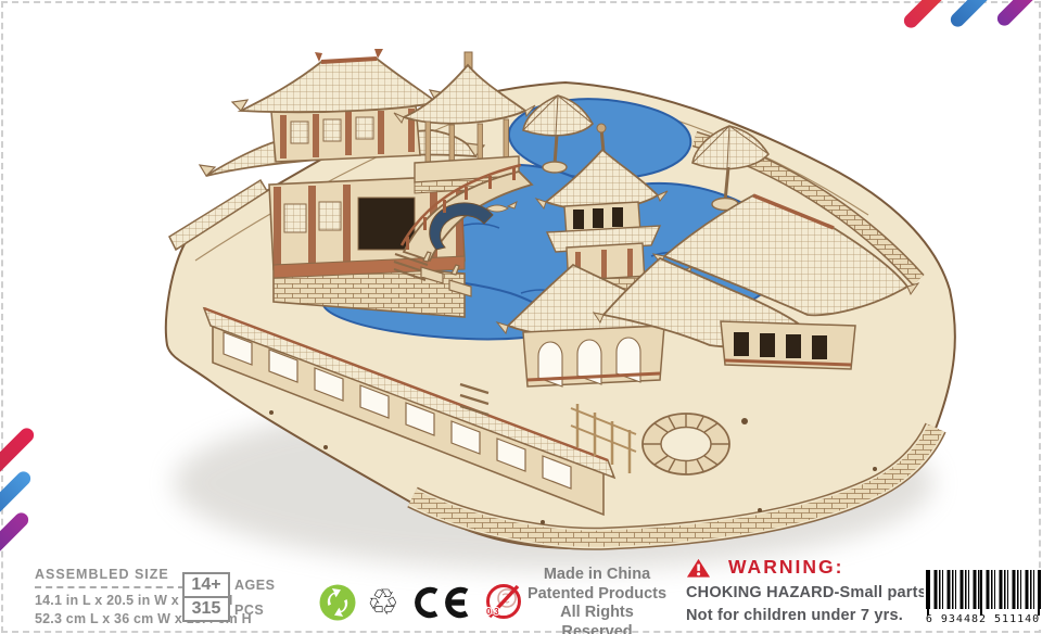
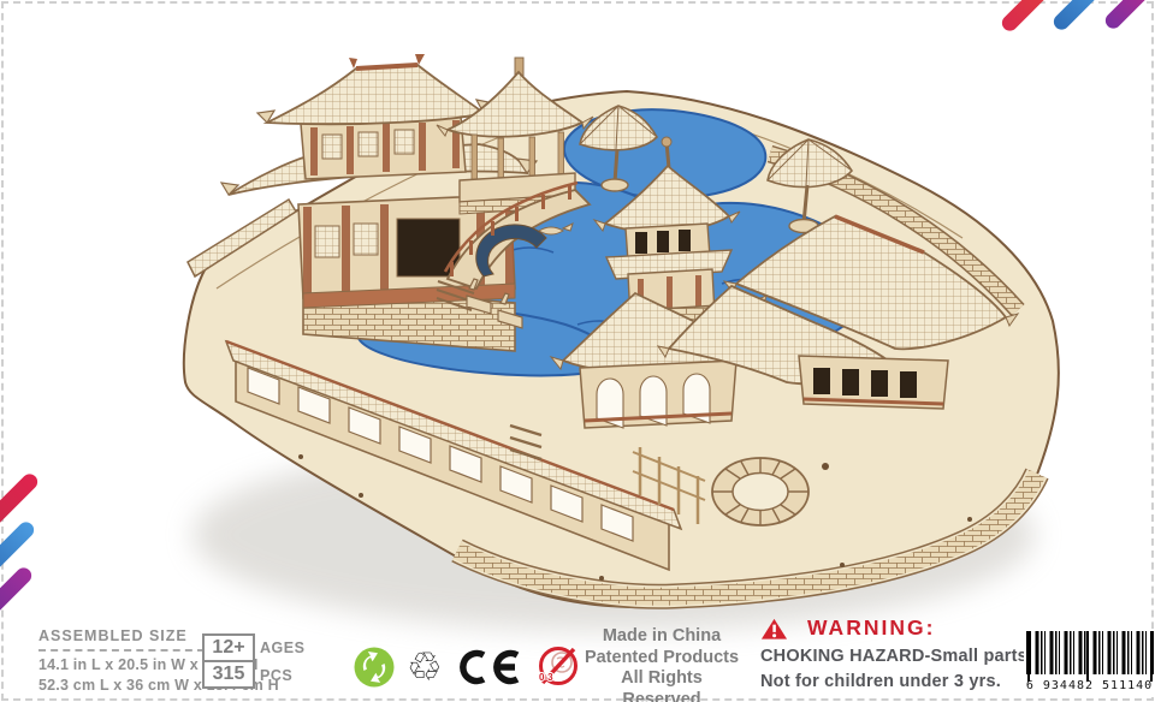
  ASSEMBLED SIZE
  14.1 in L x 20.5 in W x
  52.3 cm L x 36 cm W xm H
- 14+
+ 12+
  AGES
  315
  PCS
  ♲
  0-3
  Made in China
  Patented Products
  All Rights Reserved
  WARNING:
  CHOKING HAZARD-Small parts
- Not for children under 7 yrs.
+ Not for children under 3 yrs.
  6 934482 511140
